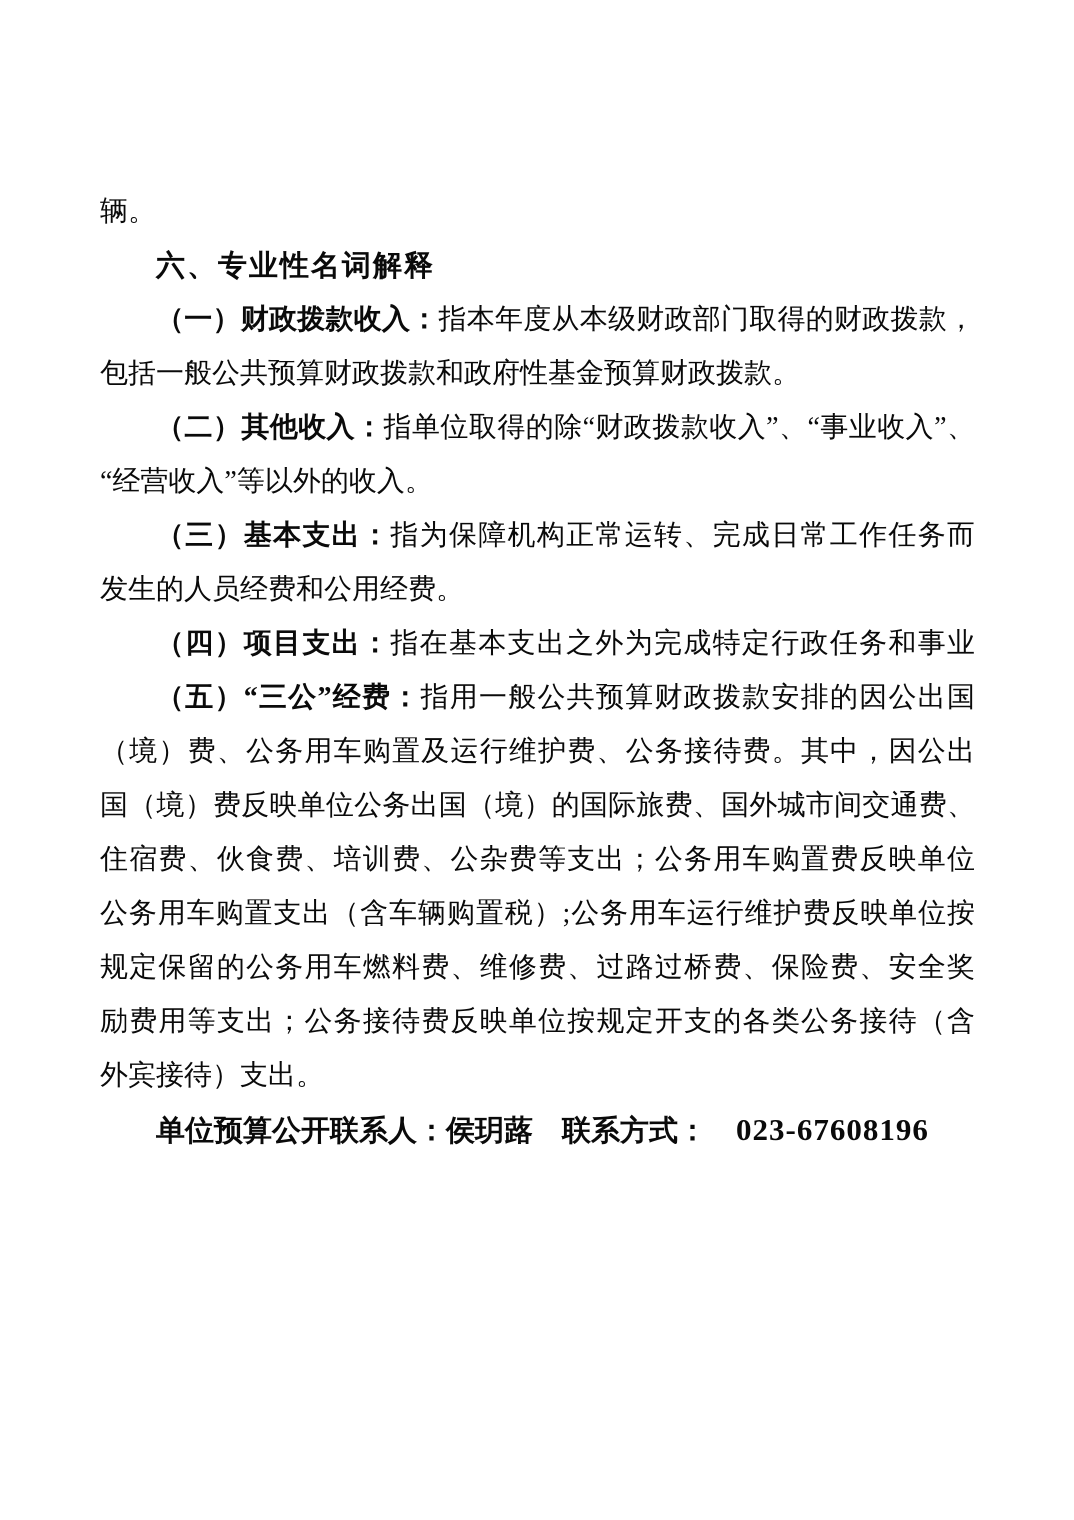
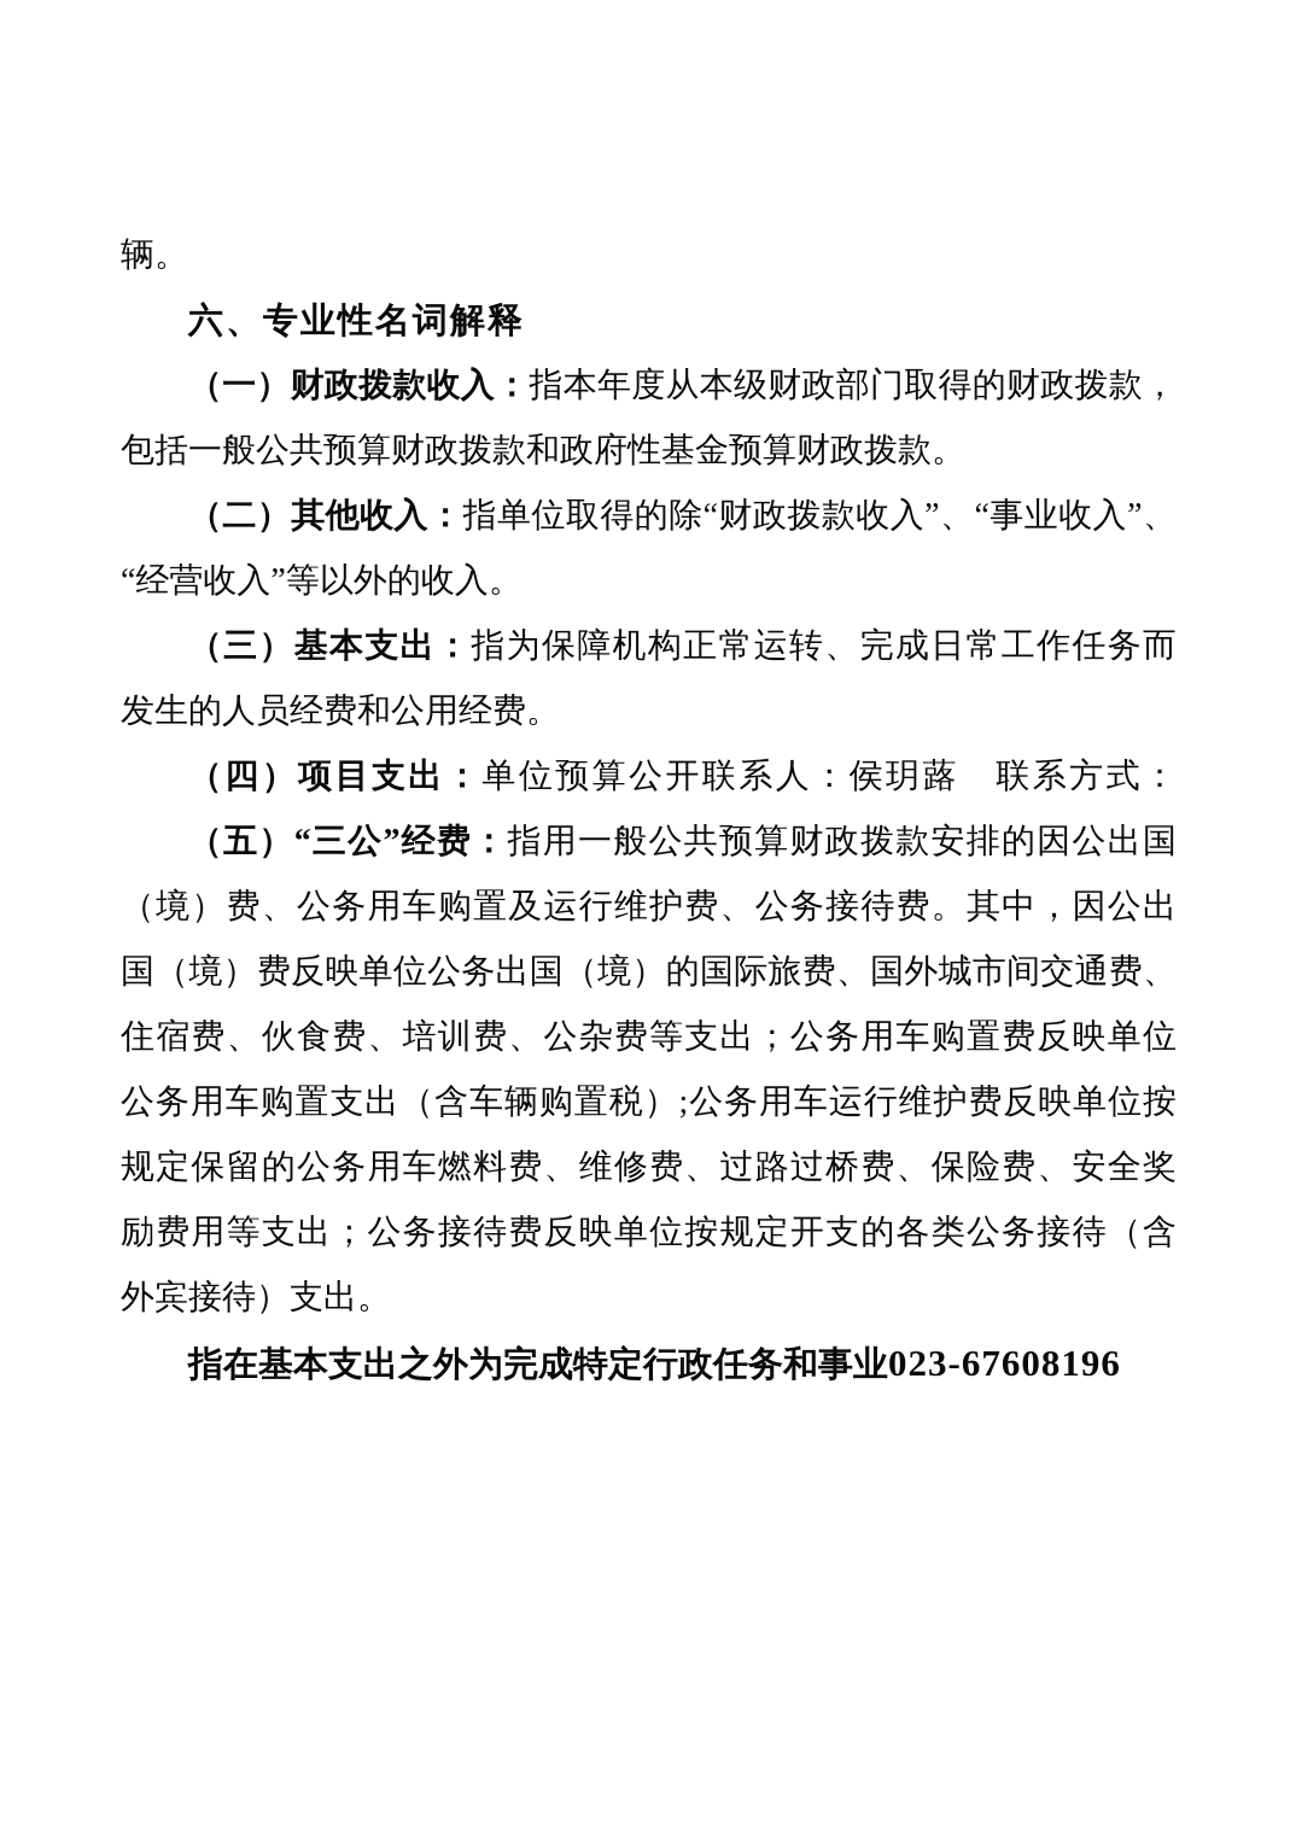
  辆。
  六、专业性名词解释
  （一）财政拨款收入：指本年度从本级财政部门取得的财政拨款，
  包括一般公共预算财政拨款和政府性基金预算财政拨款。
  （二）其他收入：指单位取得的除“财政拨款收入”、“事业收入”、
  “经营收入”等以外的收入。
  （三）基本支出：指为保障机构正常运转、完成日常工作任务而
  发生的人员经费和公用经费。
- （四）项目支出：指在基本支出之外为完成特定行政任务和事业
+ （四）项目支出：单位预算公开联系人：侯玥蕗 联系方式：
  （五）“三公”经费：指用一般公共预算财政拨款安排的因公出国
  （境）费、公务用车购置及运行维护费、公务接待费。其中，因公出
  国（境）费反映单位公务出国（境）的国际旅费、国外城市间交通费、
  住宿费、伙食费、培训费、公杂费等支出；公务用车购置费反映单位
  公务用车购置支出（含车辆购置税）;公务用车运行维护费反映单位按
  规定保留的公务用车燃料费、维修费、过路过桥费、保险费、安全奖
  励费用等支出；公务接待费反映单位按规定开支的各类公务接待（含
  外宾接待）支出。
- 单位预算公开联系人：侯玥蕗 联系方式： 023-67608196
+ 指在基本支出之外为完成特定行政任务和事业023-67608196
